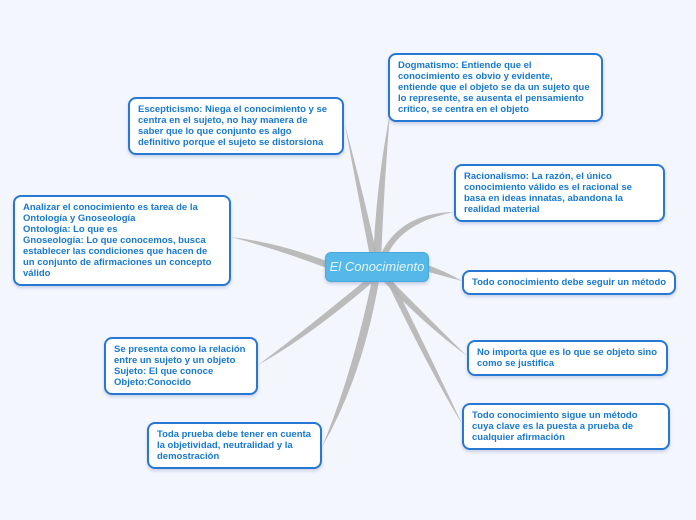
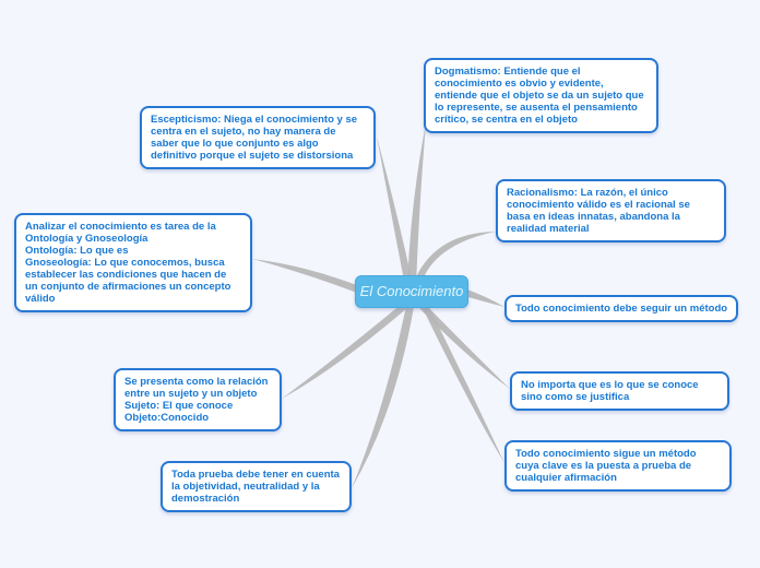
  Dogmatismo: Entiende que el conocimiento es obvio y evidente, entiende que el objeto se da un sujeto que lo represente, se ausenta el pensamiento crítico, se centra en el objeto
  Escepticismo: Niega el conocimiento y se centra en el sujeto, no hay manera de saber que lo que conjunto es algo definitivo porque el sujeto se distorsiona
  Racionalismo: La razón, el único conocimiento válido es el racional se basa en ideas innatas, abandona la realidad material
  Analizar el conocimiento es tarea de la Ontología y Gnoseología
  Ontología: Lo que es
  Gnoseología: Lo que conocemos, busca establecer las condiciones que hacen de un conjunto de afirmaciones un concepto válido
  Todo conocimiento debe seguir un método
  Se presenta como la relación entre un sujeto y un objeto
  Sujeto: El que conoce
  Objeto:Conocido
- No importa que es lo que se objeto sino como se justifica
+ No importa que es lo que se conoce sino como se justifica
  Toda prueba debe tener en cuenta la objetividad, neutralidad y la demostración
  Todo conocimiento sigue un método cuya clave es la puesta a prueba de cualquier afirmación
  El Conocimiento
